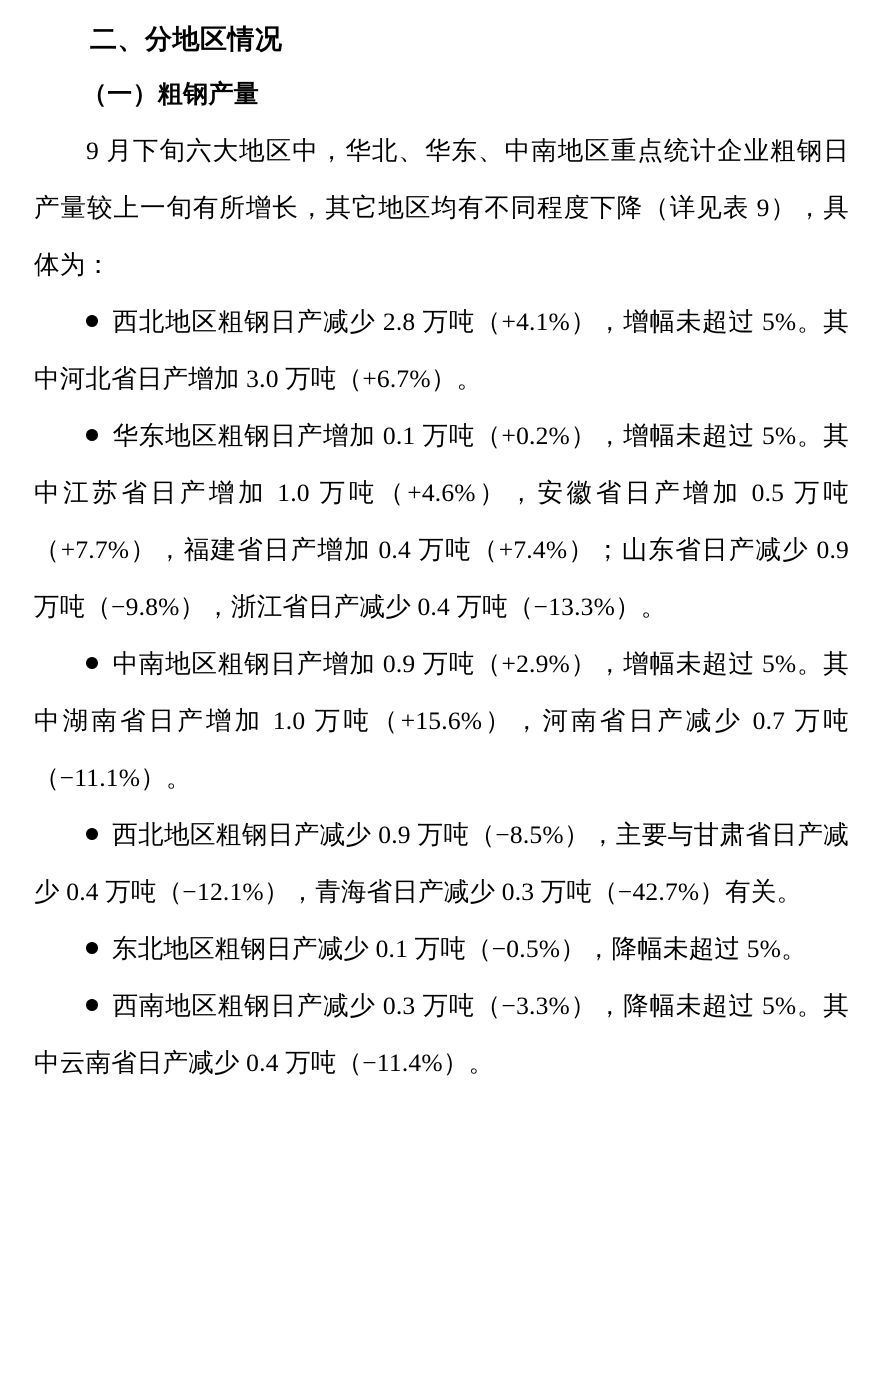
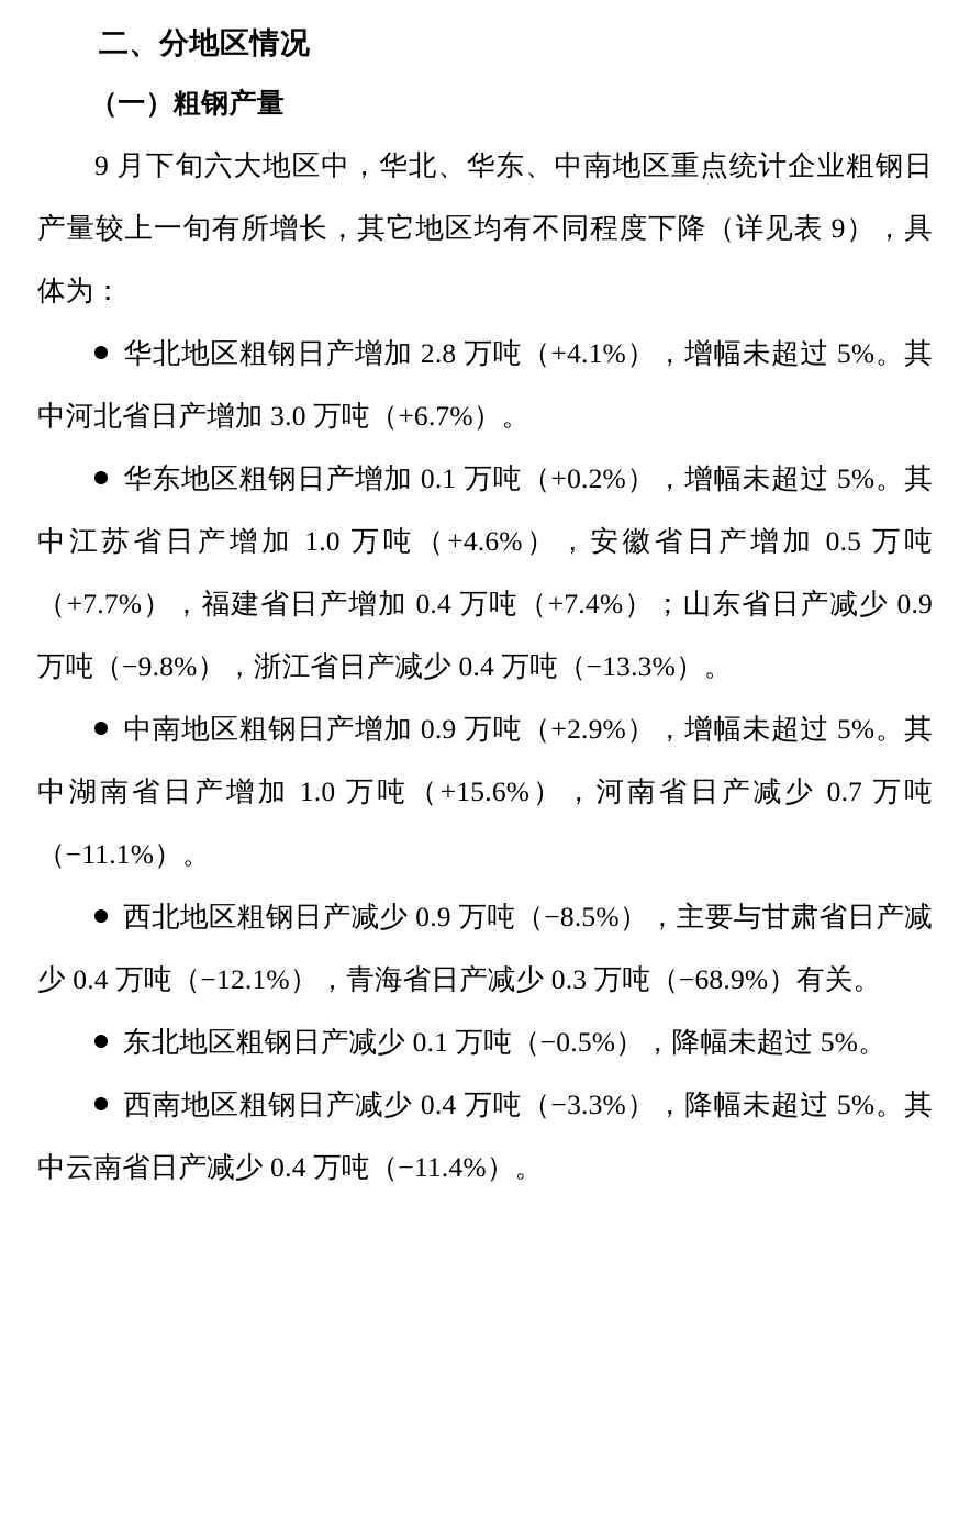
  二、分地区情况
  （一）粗钢产量
  9 月下旬六大地区中，华北、华东、中南地区重点统计企业粗钢日产量较上一旬有所增长，其它地区均有不同程度下降（详见表 9），具体为：
- 西北地区粗钢日产减少 2.8 万吨（+4.1%），增幅未超过 5%。其中河北省日产增加 3.0 万吨（+6.7%）。
+ 华北地区粗钢日产增加 2.8 万吨（+4.1%），增幅未超过 5%。其中河北省日产增加 3.0 万吨（+6.7%）。
  华东地区粗钢日产增加 0.1 万吨（+0.2%），增幅未超过 5%。其中江苏省日产增加 1.0 万吨（+4.6%），安徽省日产增加 0.5 万吨（+7.7%），福建省日产增加 0.4 万吨（+7.4%）；山东省日产减少 0.9 万吨（−9.8%），浙江省日产减少 0.4 万吨（−13.3%）。
  中南地区粗钢日产增加 0.9 万吨（+2.9%），增幅未超过 5%。其中湖南省日产增加 1.0 万吨（+15.6%），河南省日产减少 0.7 万吨（−11.1%）。
- 西北地区粗钢日产减少 0.9 万吨（−8.5%），主要与甘肃省日产减少 0.4 万吨（−12.1%），青海省日产减少 0.3 万吨（−42.7%）有关。
+ 西北地区粗钢日产减少 0.9 万吨（−8.5%），主要与甘肃省日产减少 0.4 万吨（−12.1%），青海省日产减少 0.3 万吨（−68.9%）有关。
  东北地区粗钢日产减少 0.1 万吨（−0.5%），降幅未超过 5%。
- 西南地区粗钢日产减少 0.3 万吨（−3.3%），降幅未超过 5%。其中云南省日产减少 0.4 万吨（−11.4%）。
+ 西南地区粗钢日产减少 0.4 万吨（−3.3%），降幅未超过 5%。其中云南省日产减少 0.4 万吨（−11.4%）。
